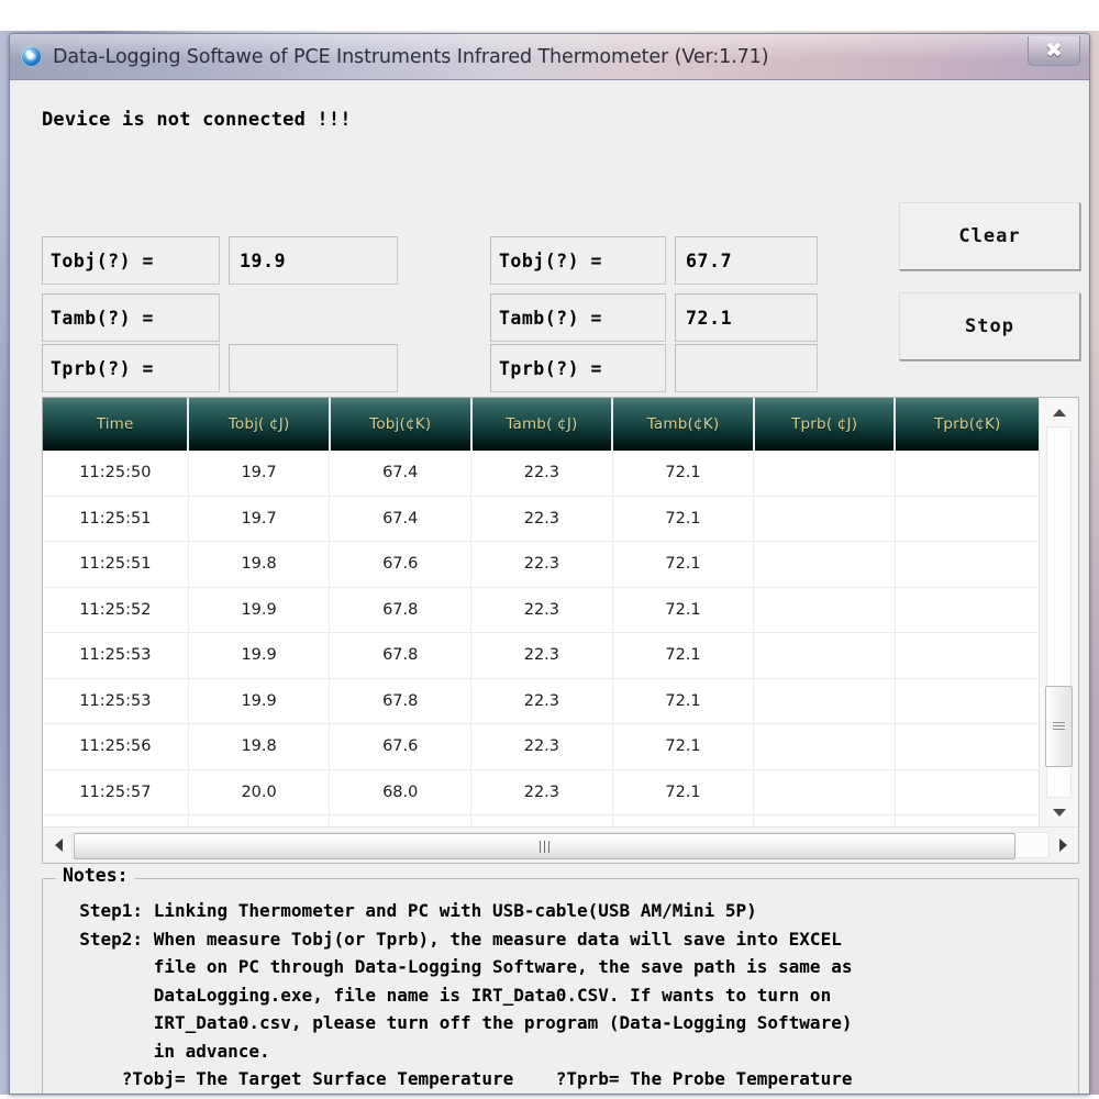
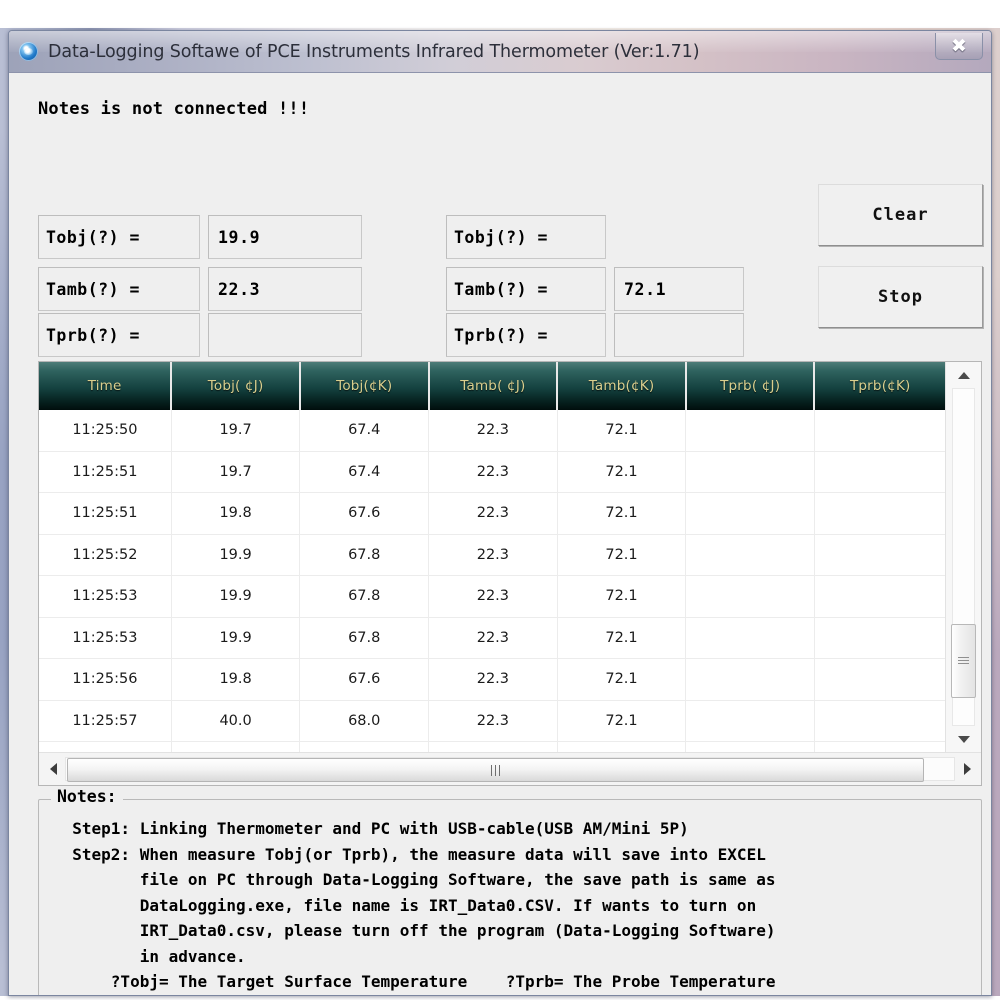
  Data-Logging Softawe of PCE Instruments Infrared Thermometer (Ver:1.71)
  ✖
- Device is not connected !!!
+ Notes is not connected !!!
  Tobj(?) =
  19.9
  Tamb(?) =
+ 22.3
  Tprb(?) =
  Tobj(?) =
- 67.7
  Tamb(?) =
  72.1
  Tprb(?) =
  Clear
  Stop
  Time	Tobj( ¢J)	Tobj(¢K)	Tamb( ¢J)	Tamb(¢K)	Tprb( ¢J)	Tprb(¢K)
  11:25:50	19.7	67.4	22.3	72.1
  11:25:51	19.7	67.4	22.3	72.1
  11:25:51	19.8	67.6	22.3	72.1
  11:25:52	19.9	67.8	22.3	72.1
  11:25:53	19.9	67.8	22.3	72.1
  11:25:53	19.9	67.8	22.3	72.1
  11:25:56	19.8	67.6	22.3	72.1
- 11:25:57	20.0	68.0	22.3	72.1
+ 11:25:57	40.0	68.0	22.3	72.1
  Notes:
  Step1: Linking Thermometer and PC with USB-cable(USB AM/Mini 5P)
  Step2: When measure Tobj(or Tprb), the measure data will save into EXCEL
  file on PC through Data-Logging Software, the save path is same as
  DataLogging.exe, file name is IRT_Data0.CSV. If wants to turn on
  IRT_Data0.csv, please turn off the program (Data-Logging Software)
  in advance.
  ?Tobj= The Target Surface Temperature ?Tprb= The Probe Temperature
